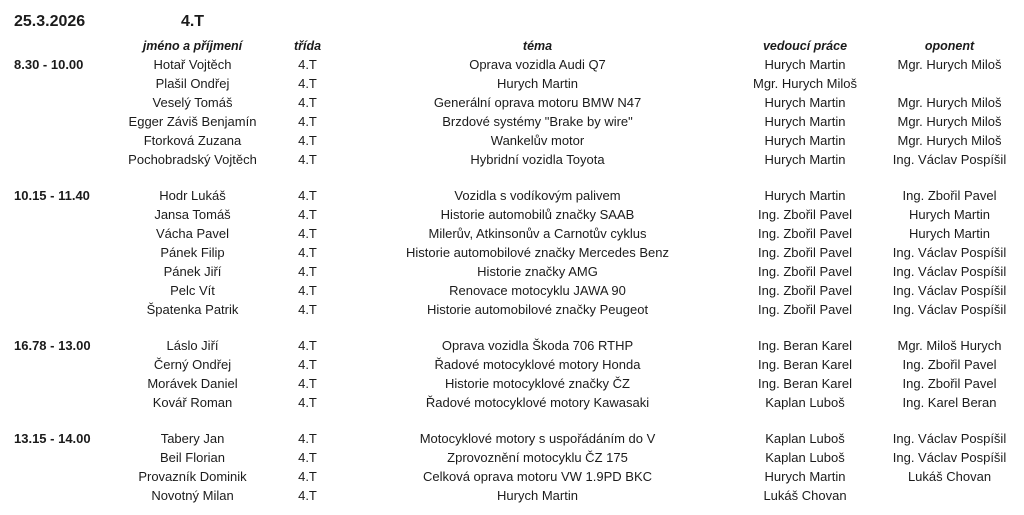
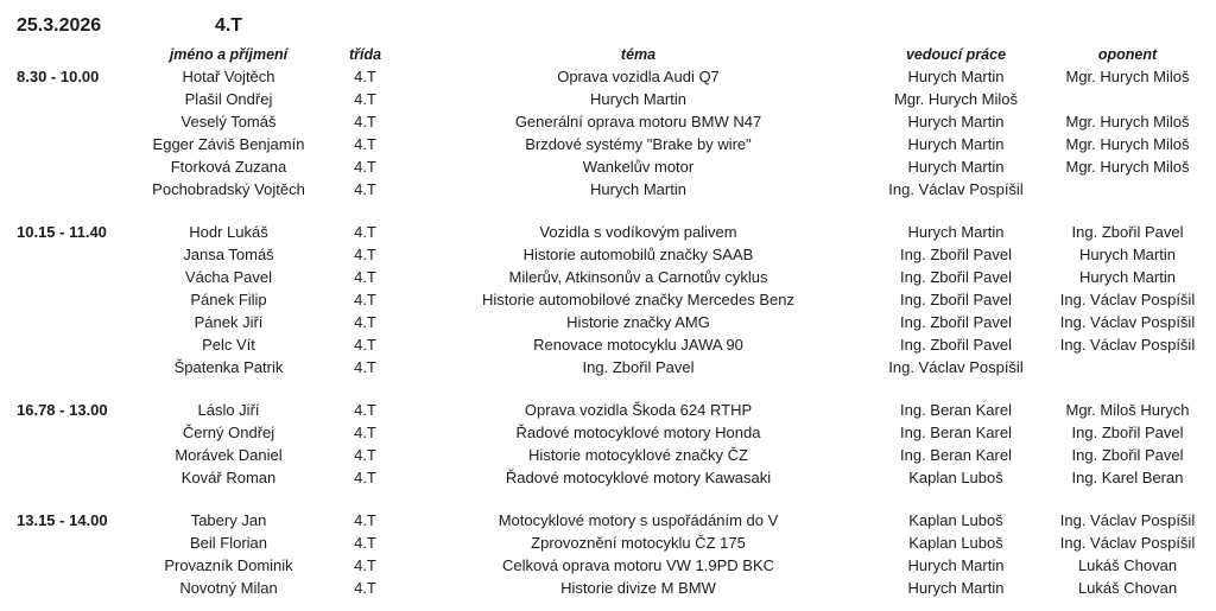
  25.3.2026
  4.T
  jméno a příjmení
  třída
  téma
  vedoucí práce
  oponent
  8.30 - 10.00
  Hotař Vojtěch
  4.T
  Oprava vozidla Audi Q7
  Hurych Martin
  Mgr. Hurych Miloš
  Plašil Ondřej
  4.T
  Hurych Martin
  Mgr. Hurych Miloš
  Veselý Tomáš
  4.T
  Generální oprava motoru BMW N47
  Hurych Martin
  Mgr. Hurych Miloš
  Egger Záviš Benjamín
  4.T
  Brzdové systémy "Brake by wire"
  Hurych Martin
  Mgr. Hurych Miloš
  Ftorková Zuzana
  4.T
  Wankelův motor
  Hurych Martin
  Mgr. Hurych Miloš
  Pochobradský Vojtěch
  4.T
- Hybridní vozidla Toyota
  Hurych Martin
  Ing. Václav Pospíšil
  10.15 - 11.40
  Hodr Lukáš
  4.T
  Vozidla s vodíkovým palivem
  Hurych Martin
  Ing. Zbořil Pavel
  Jansa Tomáš
  4.T
  Historie automobilů značky SAAB
  Ing. Zbořil Pavel
  Hurych Martin
  Vácha Pavel
  4.T
  Milerův, Atkinsonův a Carnotův cyklus
  Ing. Zbořil Pavel
  Hurych Martin
  Pánek Filip
  4.T
  Historie automobilové značky Mercedes Benz
  Ing. Zbořil Pavel
  Ing. Václav Pospíšil
  Pánek Jiří
  4.T
  Historie značky AMG
  Ing. Zbořil Pavel
  Ing. Václav Pospíšil
  Pelc Vít
  4.T
  Renovace motocyklu JAWA 90
  Ing. Zbořil Pavel
  Ing. Václav Pospíšil
  Špatenka Patrik
  4.T
- Historie automobilové značky Peugeot
  Ing. Zbořil Pavel
  Ing. Václav Pospíšil
  16.78 - 13.00
  Láslo Jiří
  4.T
- Oprava vozidla Škoda 706 RTHP
+ Oprava vozidla Škoda 624 RTHP
  Ing. Beran Karel
  Mgr. Miloš Hurych
  Černý Ondřej
  4.T
  Řadové motocyklové motory Honda
  Ing. Beran Karel
  Ing. Zbořil Pavel
  Morávek Daniel
  4.T
  Historie motocyklové značky ČZ
  Ing. Beran Karel
  Ing. Zbořil Pavel
  Kovář Roman
  4.T
  Řadové motocyklové motory Kawasaki
  Kaplan Luboš
  Ing. Karel Beran
  13.15 - 14.00
  Tabery Jan
  4.T
  Motocyklové motory s uspořádáním do V
  Kaplan Luboš
  Ing. Václav Pospíšil
  Beil Florian
  4.T
  Zprovoznění motocyklu ČZ 175
  Kaplan Luboš
  Ing. Václav Pospíšil
  Provazník Dominik
  4.T
  Celková oprava motoru VW 1.9PD BKC
  Hurych Martin
  Lukáš Chovan
  Novotný Milan
  4.T
+ Historie divize M BMW
  Hurych Martin
  Lukáš Chovan
